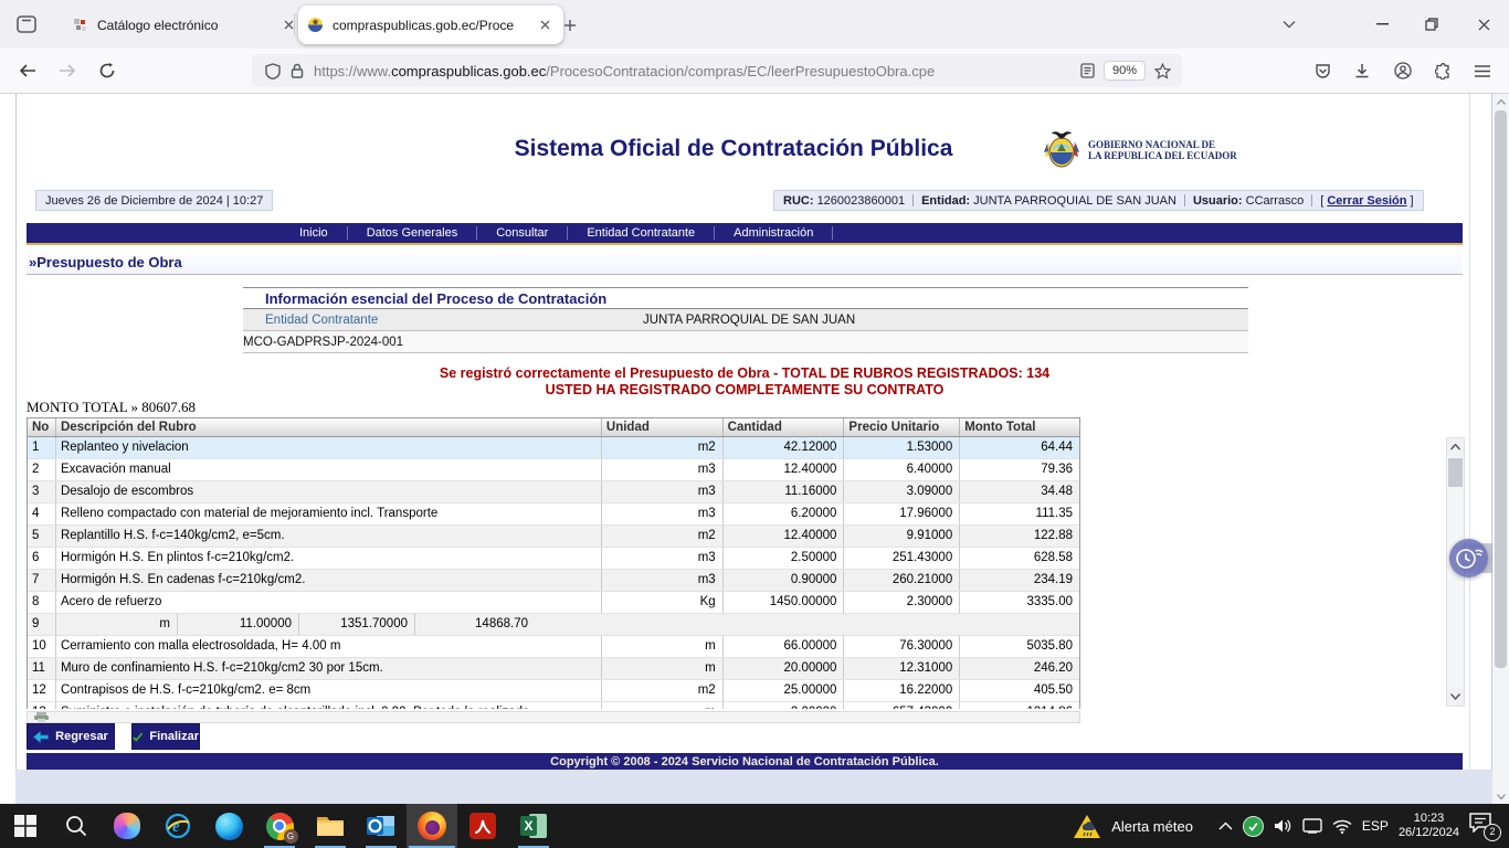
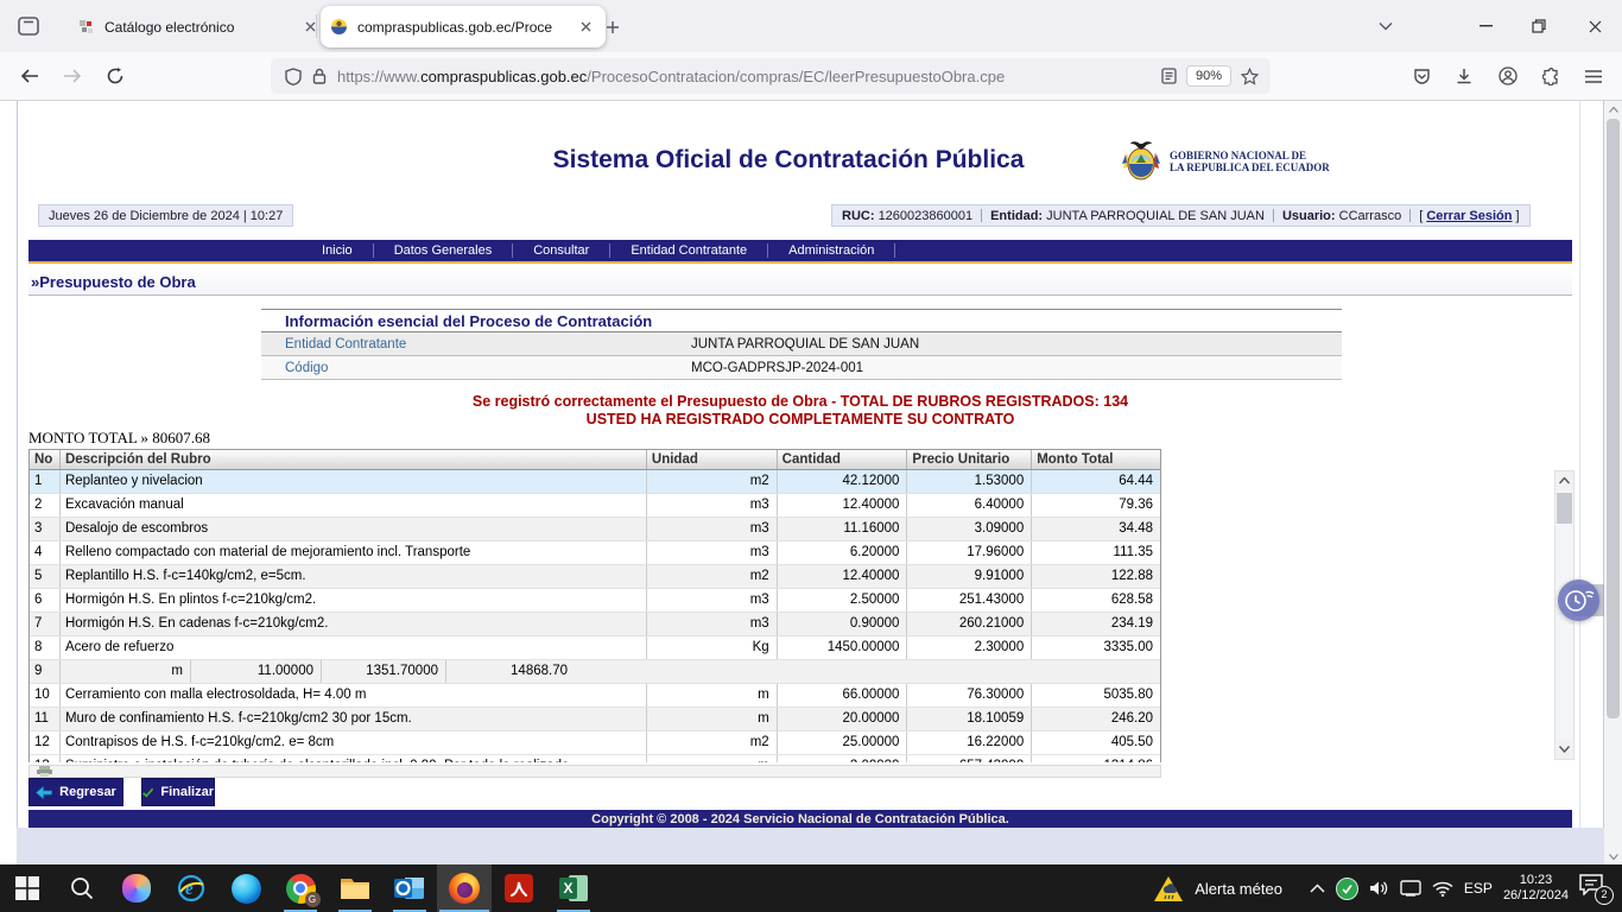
  Catálogo electrónico
  compraspublicas.gob.ec/Proce
  https://www.compraspublicas.gob.ec/ProcesoContratacion/compras/EC/leerPresupuestoObra.cpe
  90%
  Sistema Oficial de Contratación Pública
  GOBIERNO NACIONAL DE
  LA REPUBLICA DEL ECUADOR
  Jueves 26 de Diciembre de 2024 | 10:27
  RUC:
  1260023860001
  Entidad:
  JUNTA PARROQUIAL DE SAN JUAN
  Usuario:
  CCarrasco
  [
  Cerrar Sesión
  ]
  Inicio
  Datos Generales
  Consultar
  Entidad Contratante
  Administración
  »Presupuesto de Obra
  Información esencial del Proceso de Contratación
  Entidad Contratante
  JUNTA PARROQUIAL DE SAN JUAN
+ Código
  MCO-GADPRSJP-2024-001
  Se registró correctamente el Presupuesto de Obra - TOTAL DE RUBROS REGISTRADOS: 134
  USTED HA REGISTRADO COMPLETAMENTE SU CONTRATO
  MONTO TOTAL » 80607.68
  No
  Descripción del Rubro
  Unidad
  Cantidad
  Precio Unitario
  Monto Total
  1
  Replanteo y nivelacion
  m2
  42.12000
  1.53000
  64.44
  2
  Excavación manual
  m3
  12.40000
  6.40000
  79.36
  3
  Desalojo de escombros
  m3
  11.16000
  3.09000
  34.48
  4
  Relleno compactado con material de mejoramiento incl. Transporte
  m3
  6.20000
  17.96000
  111.35
  5
  Replantillo H.S. f-c=140kg/cm2, e=5cm.
  m2
  12.40000
  9.91000
  122.88
  6
  Hormigón H.S. En plintos f-c=210kg/cm2.
  m3
  2.50000
  251.43000
  628.58
  7
  Hormigón H.S. En cadenas f-c=210kg/cm2.
  m3
  0.90000
  260.21000
  234.19
  8
  Acero de refuerzo
  Kg
  1450.00000
  2.30000
  3335.00
  9
  m
  11.00000
  1351.70000
  14868.70
  10
  Cerramiento con malla electrosoldada, H= 4.00 m
  m
  66.00000
  76.30000
  5035.80
  11
  Muro de confinamiento H.S. f-c=210kg/cm2 30 por 15cm.
  m
  20.00000
- 12.31000
+ 18.10059
  246.20
  12
  Contrapisos de H.S. f-c=210kg/cm2. e= 8cm
  m2
  25.00000
  16.22000
  405.50
  Regresar
  Finalizar
  Copyright © 2008 - 2024 Servicio Nacional de Contratación Pública.
  e
  G
  X
  Alerta méteo
  ESP
  10:23
  26/12/2024
  2
